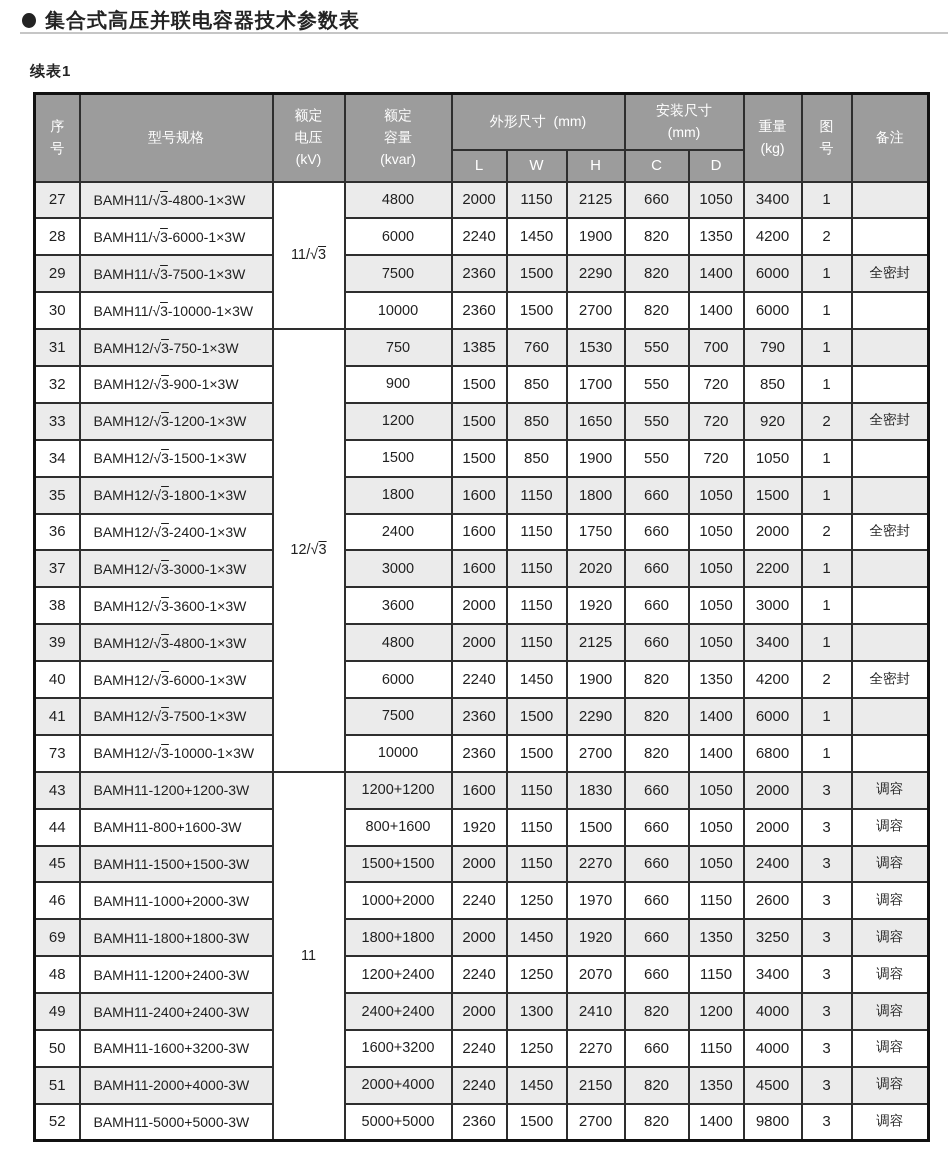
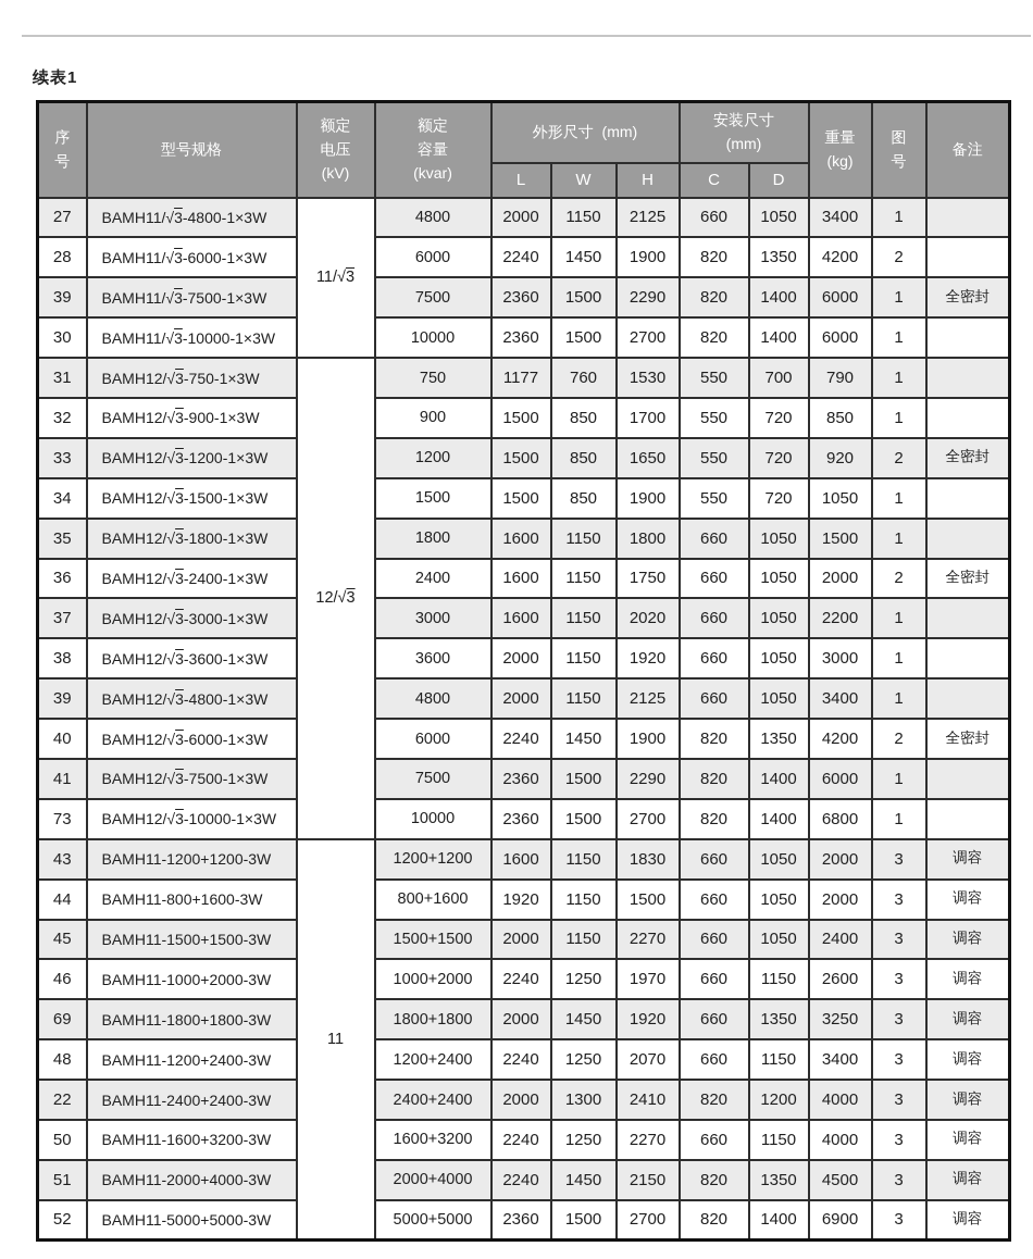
- 集合式高压并联电容器技术参数表
  续表1
  序 号	型号规格	额定 电压 (kV)	额定 容量 (kvar)	外形尺寸 (mm)	安装尺寸 (mm)	重量 (kg)	图 号	备注
  L	W	H	C	D
  27	BAMH11/√3-4800-1×3W	11/√3	4800	2000	1150	2125	660	1050	3400	1
  28	BAMH11/√3-6000-1×3W	6000	2240	1450	1900	820	1350	4200	2
- 29	BAMH11/√3-7500-1×3W	7500	2360	1500	2290	820	1400	6000	1	全密封
+ 39	BAMH11/√3-7500-1×3W	7500	2360	1500	2290	820	1400	6000	1	全密封
  30	BAMH11/√3-10000-1×3W	10000	2360	1500	2700	820	1400	6000	1
- 31	BAMH12/√3-750-1×3W	12/√3	750	1385	760	1530	550	700	790	1
+ 31	BAMH12/√3-750-1×3W	12/√3	750	1177	760	1530	550	700	790	1
  32	BAMH12/√3-900-1×3W	900	1500	850	1700	550	720	850	1
  33	BAMH12/√3-1200-1×3W	1200	1500	850	1650	550	720	920	2	全密封
  34	BAMH12/√3-1500-1×3W	1500	1500	850	1900	550	720	1050	1
  35	BAMH12/√3-1800-1×3W	1800	1600	1150	1800	660	1050	1500	1
  36	BAMH12/√3-2400-1×3W	2400	1600	1150	1750	660	1050	2000	2	全密封
  37	BAMH12/√3-3000-1×3W	3000	1600	1150	2020	660	1050	2200	1
  38	BAMH12/√3-3600-1×3W	3600	2000	1150	1920	660	1050	3000	1
  39	BAMH12/√3-4800-1×3W	4800	2000	1150	2125	660	1050	3400	1
  40	BAMH12/√3-6000-1×3W	6000	2240	1450	1900	820	1350	4200	2	全密封
  41	BAMH12/√3-7500-1×3W	7500	2360	1500	2290	820	1400	6000	1
  73	BAMH12/√3-10000-1×3W	10000	2360	1500	2700	820	1400	6800	1
  43	BAMH11-1200+1200-3W	11	1200+1200	1600	1150	1830	660	1050	2000	3	调容
  44	BAMH11-800+1600-3W	800+1600	1920	1150	1500	660	1050	2000	3	调容
  45	BAMH11-1500+1500-3W	1500+1500	2000	1150	2270	660	1050	2400	3	调容
  46	BAMH11-1000+2000-3W	1000+2000	2240	1250	1970	660	1150	2600	3	调容
  69	BAMH11-1800+1800-3W	1800+1800	2000	1450	1920	660	1350	3250	3	调容
  48	BAMH11-1200+2400-3W	1200+2400	2240	1250	2070	660	1150	3400	3	调容
- 49	BAMH11-2400+2400-3W	2400+2400	2000	1300	2410	820	1200	4000	3	调容
+ 22	BAMH11-2400+2400-3W	2400+2400	2000	1300	2410	820	1200	4000	3	调容
  50	BAMH11-1600+3200-3W	1600+3200	2240	1250	2270	660	1150	4000	3	调容
  51	BAMH11-2000+4000-3W	2000+4000	2240	1450	2150	820	1350	4500	3	调容
- 52	BAMH11-5000+5000-3W	5000+5000	2360	1500	2700	820	1400	9800	3	调容
+ 52	BAMH11-5000+5000-3W	5000+5000	2360	1500	2700	820	1400	6900	3	调容
